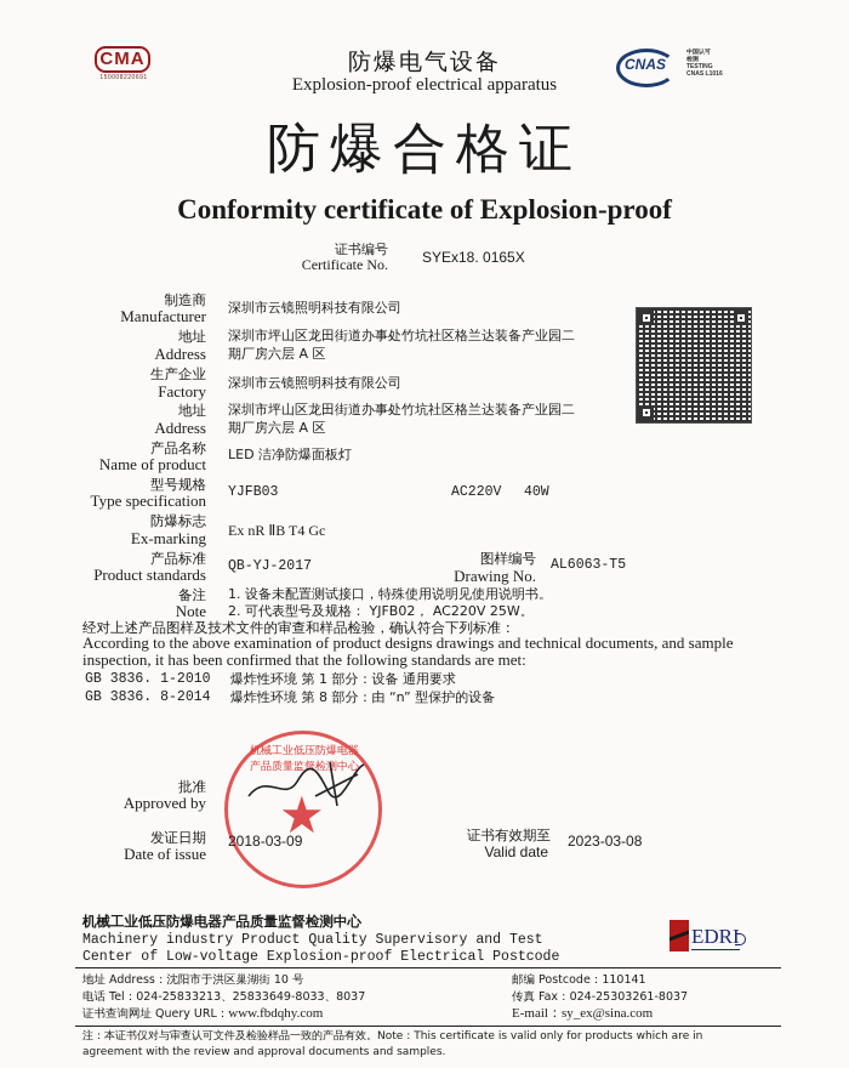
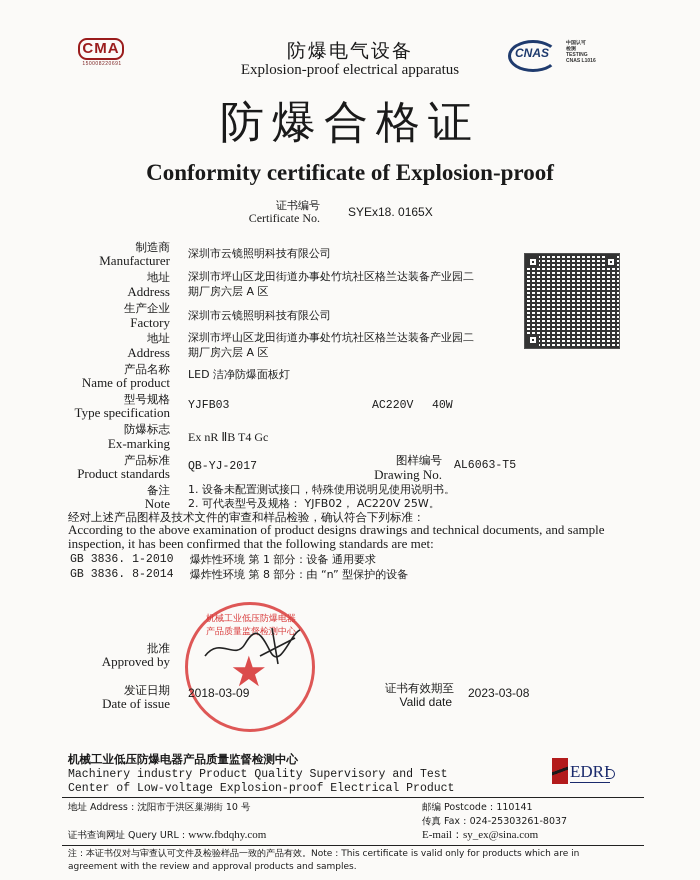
  CMA
  防爆电气设备
  Explosion-proof electrical apparatus
  CNAS
  防爆合格证
  Conformity certificate of Explosion-proof
  证书编号
  Certificate No.
  SYEx18. 0165X
  制造商
  Manufacturer
  深圳市云镜照明科技有限公司
  地址
  Address
  深圳市坪山区龙田街道办事处竹坑社区格兰达装备产业园二
  期厂房六层 A 区
  生产企业
  Factory
  深圳市云镜照明科技有限公司
  地址
  Address
  深圳市坪山区龙田街道办事处竹坑社区格兰达装备产业园二
  期厂房六层 A 区
  产品名称
  Name of product
  LED 洁净防爆面板灯
  型号规格
  Type specification
  YJFB03
  AC220V
  40W
  防爆标志
  Ex-marking
  Ex nR ⅡB T4 Gc
  产品标准
  Product standards
  QB-YJ-2017
  图样编号
  Drawing No.
  AL6063-T5
  备注
  Note
  1. 设备未配置测试接口，特殊使用说明见使用说明书。
  2. 可代表型号及规格： YJFB02， AC220V 25W。
  经对上述产品图样及技术文件的审查和样品检验，确认符合下列标准：
  According to the above examination of product designs drawings and technical documents, and sample
  inspection, it has been confirmed that the following standards are met:
  GB 3836. 1-2010
  爆炸性环境 第 1 部分：设备 通用要求
  GB 3836. 8-2014
  爆炸性环境 第 8 部分：由 “n” 型保护的设备
  批准
  Approved by
  机械工业低压防爆电器产品质量监督检测中心
  ★
  发证日期
  Date of issue
  2018-03-09
  证书有效期至
  Valid date
  2023-03-08
  机械工业低压防爆电器产品质量监督检测中心
  Machinery industry Product Quality Supervisory and Test
- Center of Low-voltage Explosion-proof Electrical Postcode
+ Center of Low-voltage Explosion-proof Electrical Product
  EDRI
  地址 Address：沈阳市于洪区巢湖街 10 号
- 电话 Tel：024-25833213、25833649-8033、8037
  证书查询网址 Query URL：www.fbdqhy.com
  邮编 Postcode：110141
  传真 Fax：024-25303261-8037
  E-mail：sy_ex@sina.com
  注：本证书仅对与审查认可文件及检验样品一致的产品有效。Note：This certificate is valid only for products which are in
- agreement with the review and approval documents and samples.
+ agreement with the review and approval products and samples.
